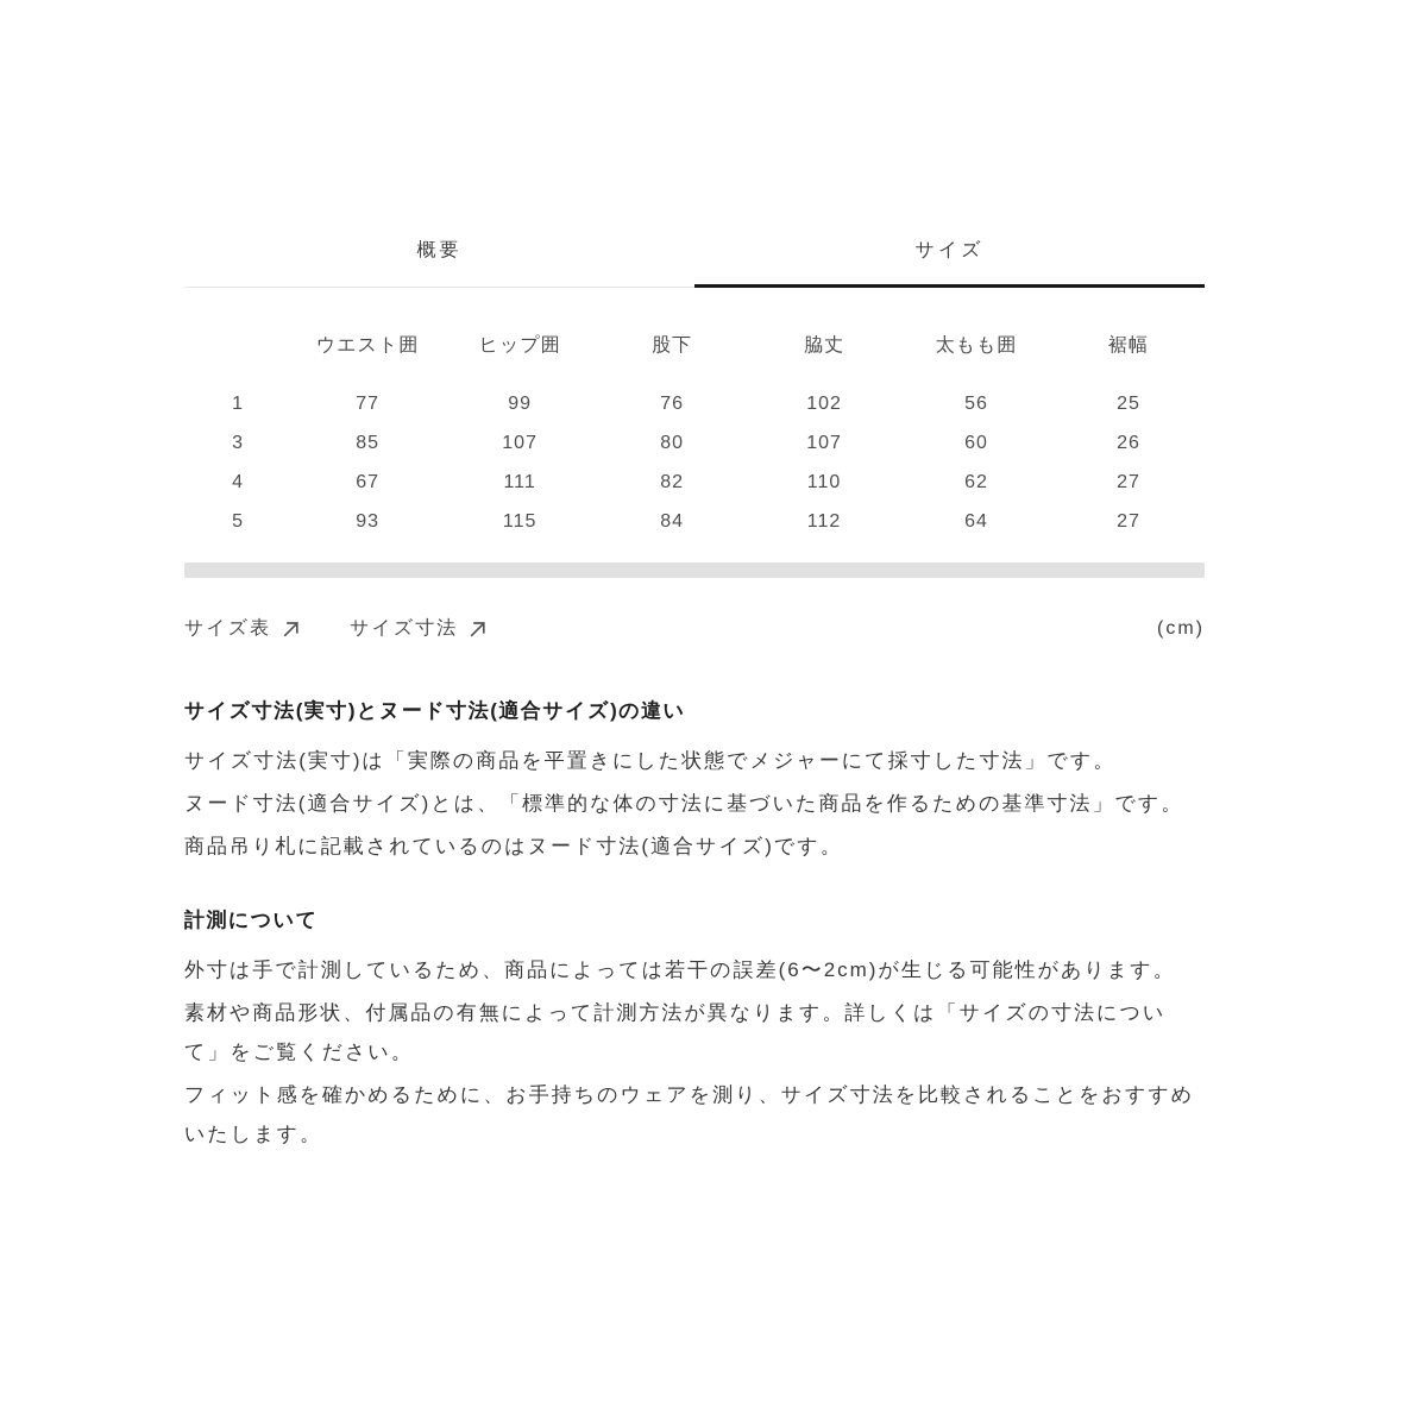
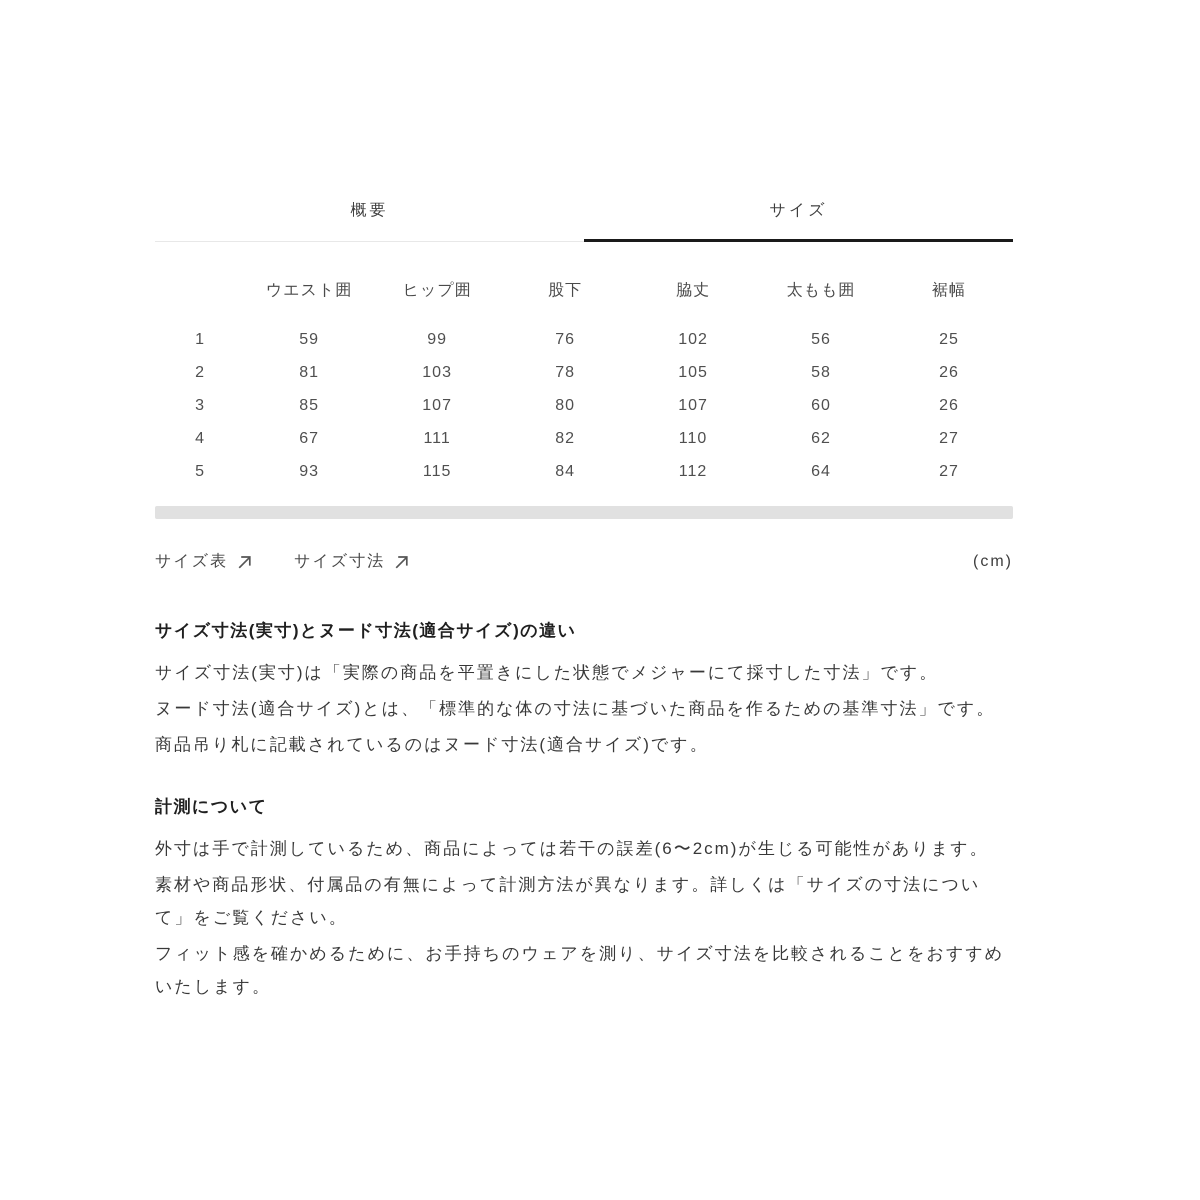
  概要
  サイズ
  	ウエスト囲	ヒップ囲	股下	脇丈	太もも囲	裾幅
- 1	77	99	76	102	56	25
+ 1	59	99	76	102	56	25
+ 2	81	103	78	105	58	26
  3	85	107	80	107	60	26
  4	67	111	82	110	62	27
  5	93	115	84	112	64	27
  サイズ表
  サイズ寸法
  (cm)
  サイズ寸法(実寸)とヌード寸法(適合サイズ)の違い
  サイズ寸法(実寸)は「実際の商品を平置きにした状態でメジャーにて採寸した寸法」です。
  ヌード寸法(適合サイズ)とは、「標準的な体の寸法に基づいた商品を作るための基準寸法」です。
  商品吊り札に記載されているのはヌード寸法(適合サイズ)です。
  計測について
  外寸は手で計測しているため、商品によっては若干の誤差(6〜2cm)が生じる可能性があります。
  素材や商品形状、付属品の有無によって計測方法が異なります。詳しくは「サイズの寸法について」をご覧ください。
  フィット感を確かめるために、お手持ちのウェアを測り、サイズ寸法を比較されることをおすすめいたします。
